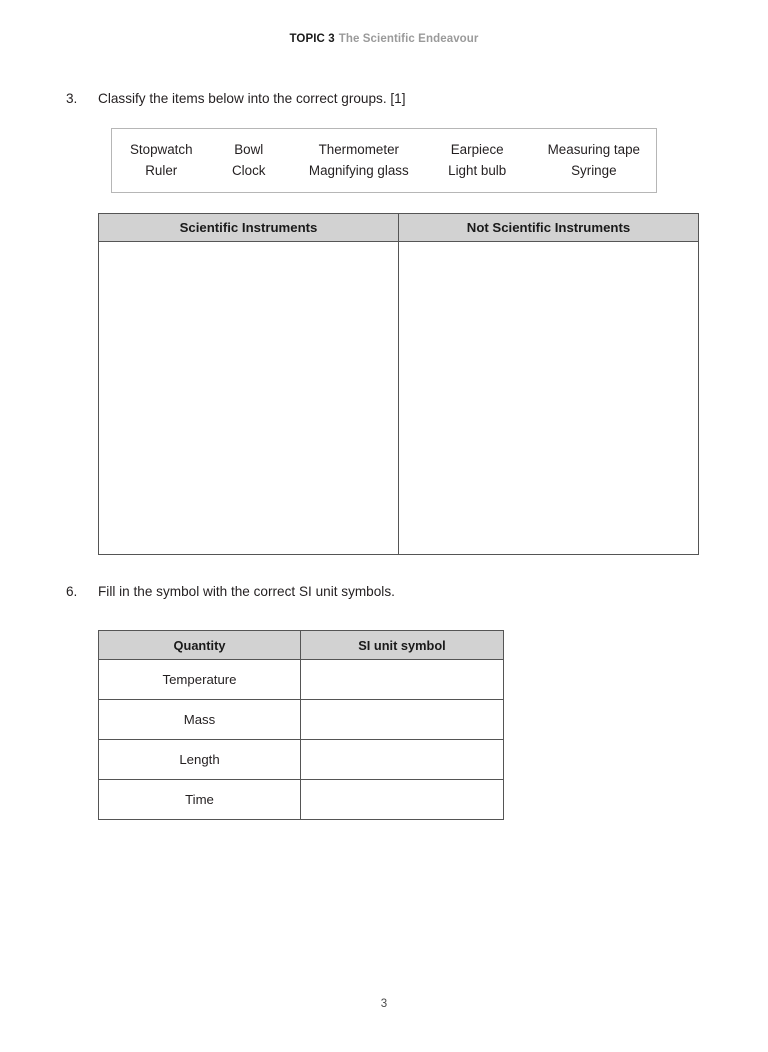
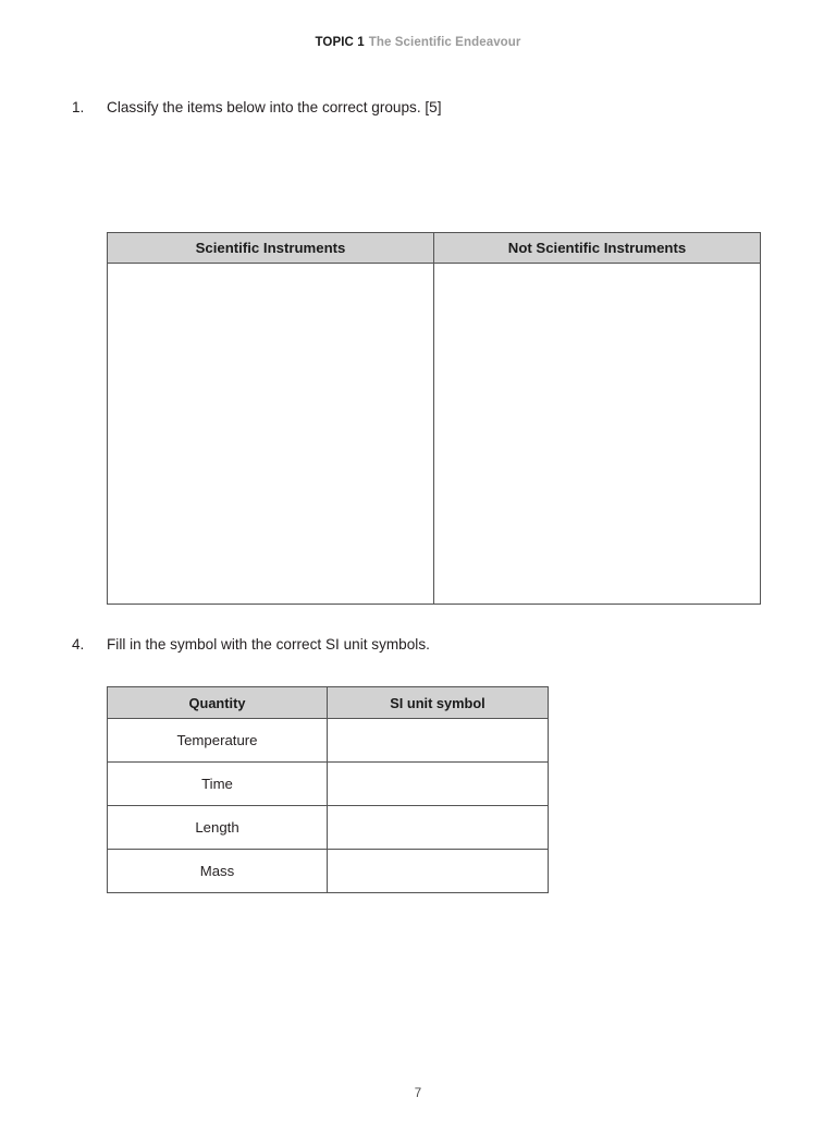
- TOPIC 3 The Scientific Endeavour
+ TOPIC 1 The Scientific Endeavour
- 3.
+ 1.
- Classify the items below into the correct groups. [1]
+ Classify the items below into the correct groups. [5]
- Stopwatch
- Ruler
- Bowl
- Clock
- Thermometer
- Magnifying glass
- Earpiece
- Light bulb
- Measuring tape
- Syringe
  Scientific Instruments	Not Scientific Instruments
- 6.
+ 4.
  Fill in the symbol with the correct SI unit symbols.
  Quantity	SI unit symbol
  Temperature
- Mass
+ Time
  Length
- Time
+ Mass
- 3
+ 7
